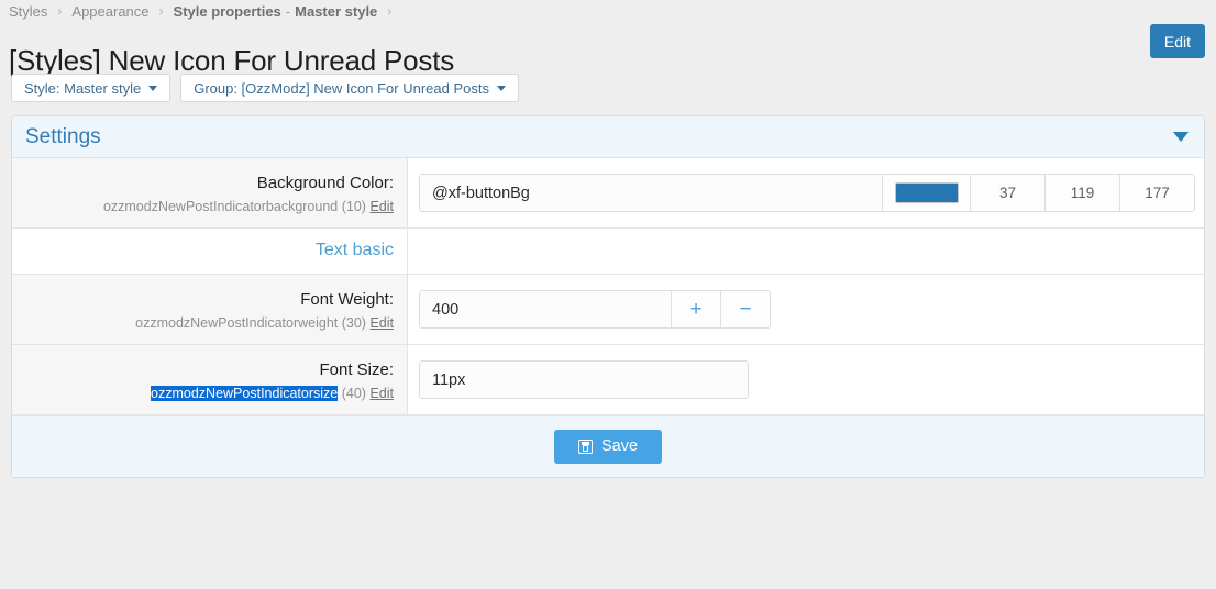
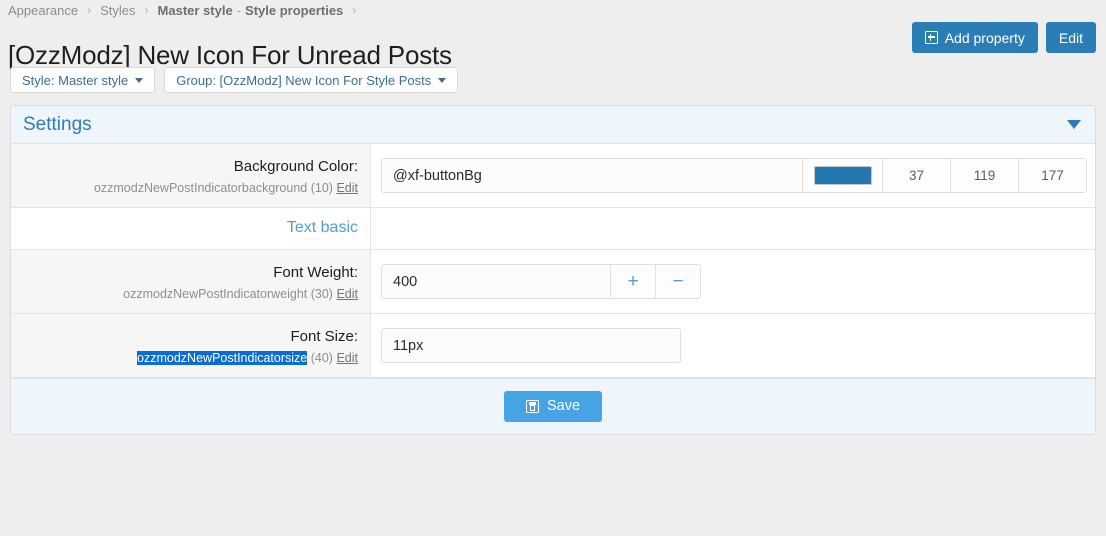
- Styles
+ Appearance
  ›
- Appearance
+ Styles
  ›
- Style properties
+ Master style
  -
- Master style
+ Style properties
  ›
- [Styles] New Icon For Unread Posts
+ [OzzModz] New Icon For Unread Posts
+ Add property
  Edit
  Style: Master style
- Group: [OzzModz] New Icon For Unread Posts
+ Group: [OzzModz] New Icon For Style Posts
  Settings
  Background Color:
  ozzmodzNewPostIndicatorbackground (10) Edit
  @xf-buttonBg
  37
  119
  177
  Text basic
  Font Weight:
  ozzmodzNewPostIndicatorweight (30) Edit
  400
  +
  −
  Font Size:
  ozzmodzNewPostIndicatorsize (40) Edit
  11px
  Save
